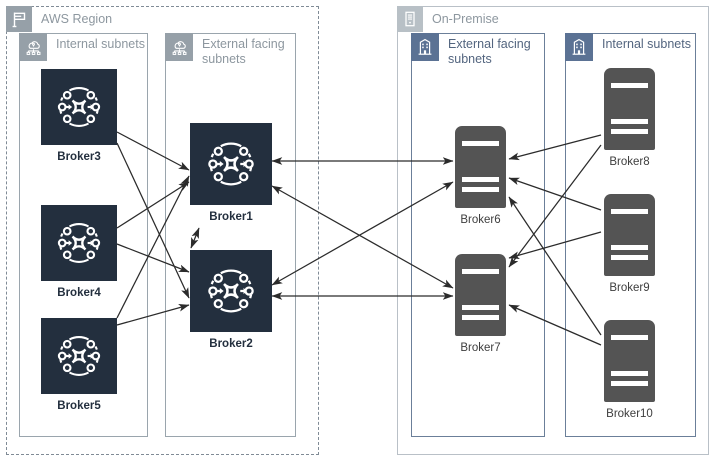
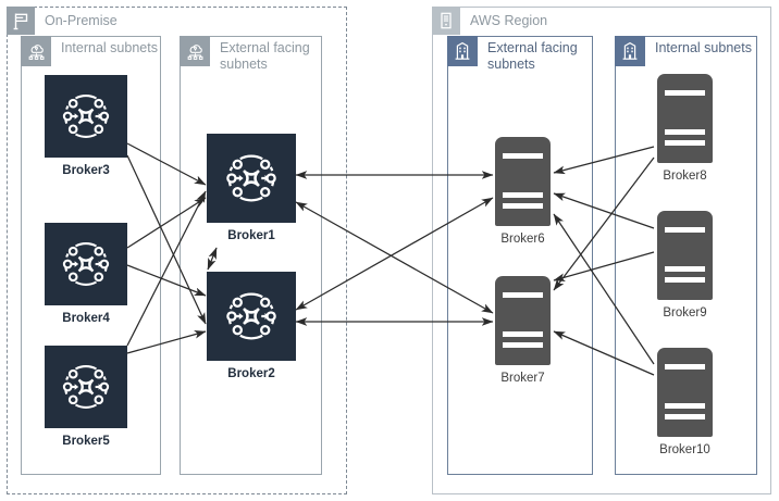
- AWS Region
+ On-Premise
  Internal subnets
  External facing
  subnets
- On-Premise
+ AWS Region
  External facing
  subnets
  Internal subnets
  Broker3
  Broker4
  Broker5
  Broker1
  Broker2
  Broker6
  Broker7
  Broker8
  Broker9
  Broker10
